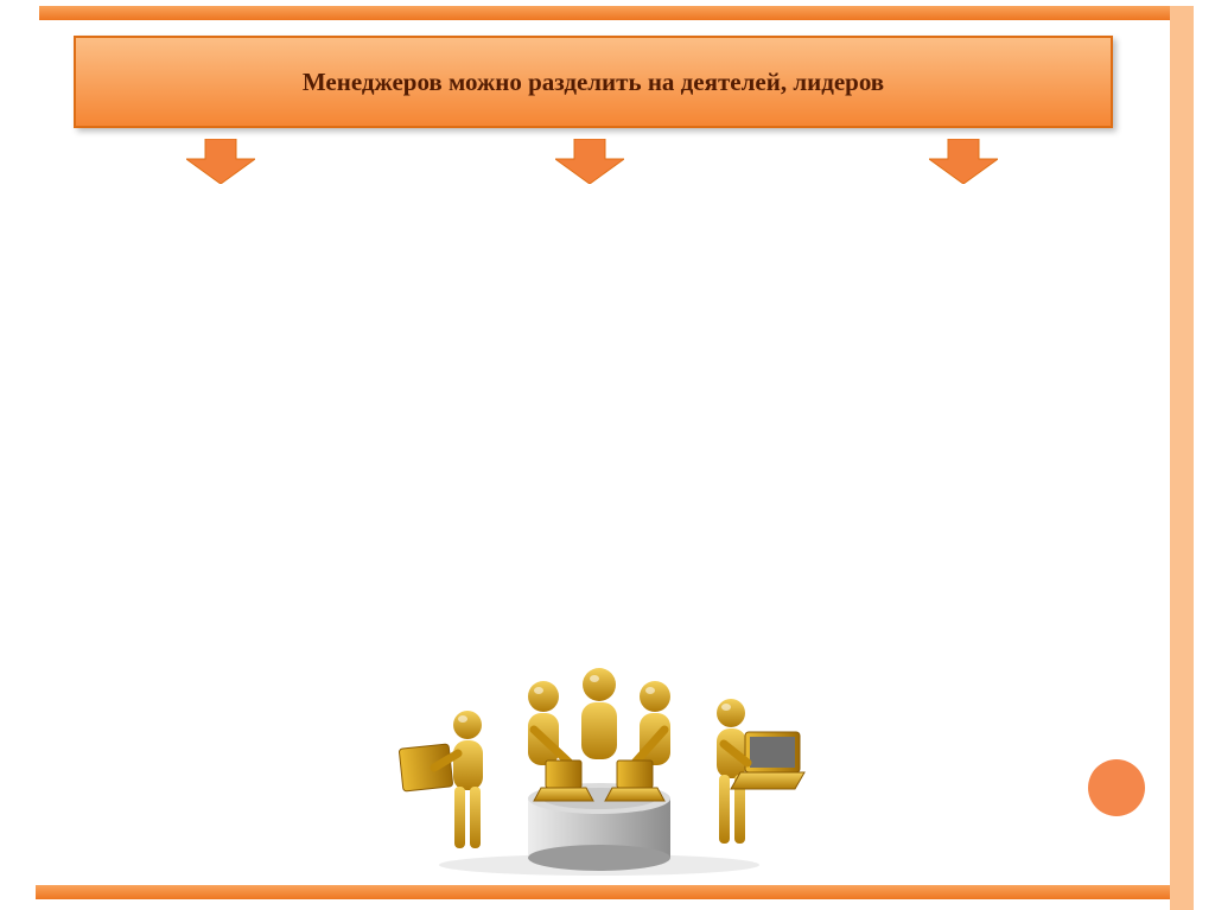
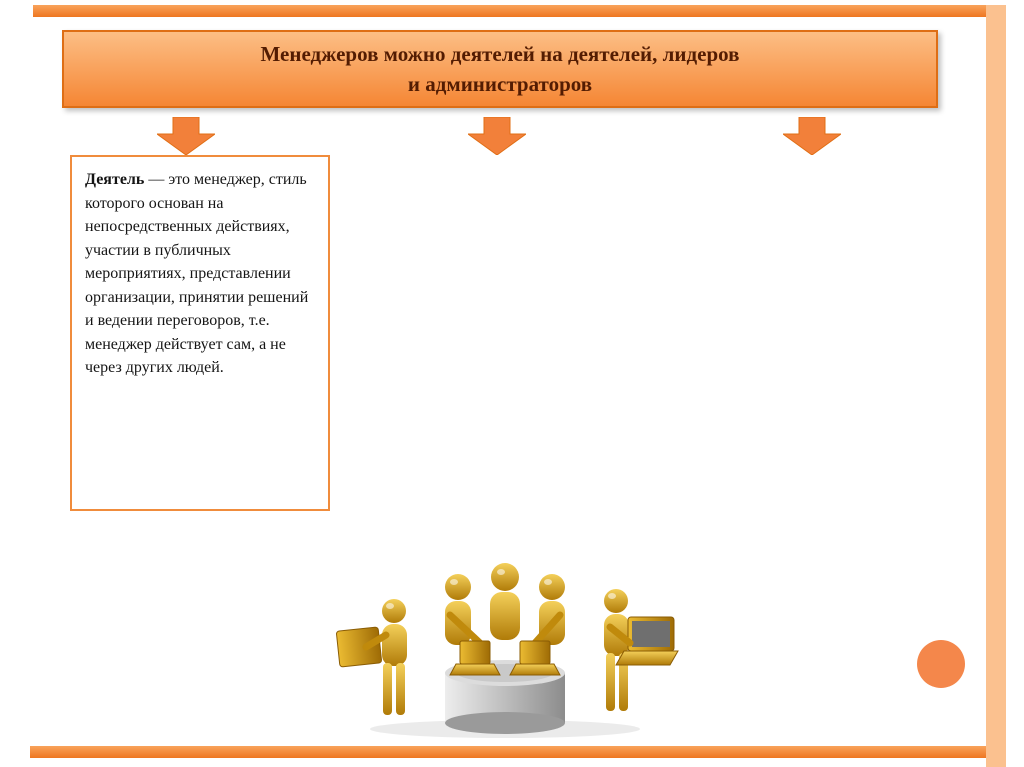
- Менеджеров можно разделить на деятелей, лидеров
+ Менеджеров можно деятелей на деятелей, лидеров
+ и администраторов
+ Деятель — это менеджер, стиль которого основан на непосредственных действиях, участии в публичных мероприятиях, представлении организации, принятии решений и ведении переговоров, т.е. менеджер действует сам, а не через других людей.
